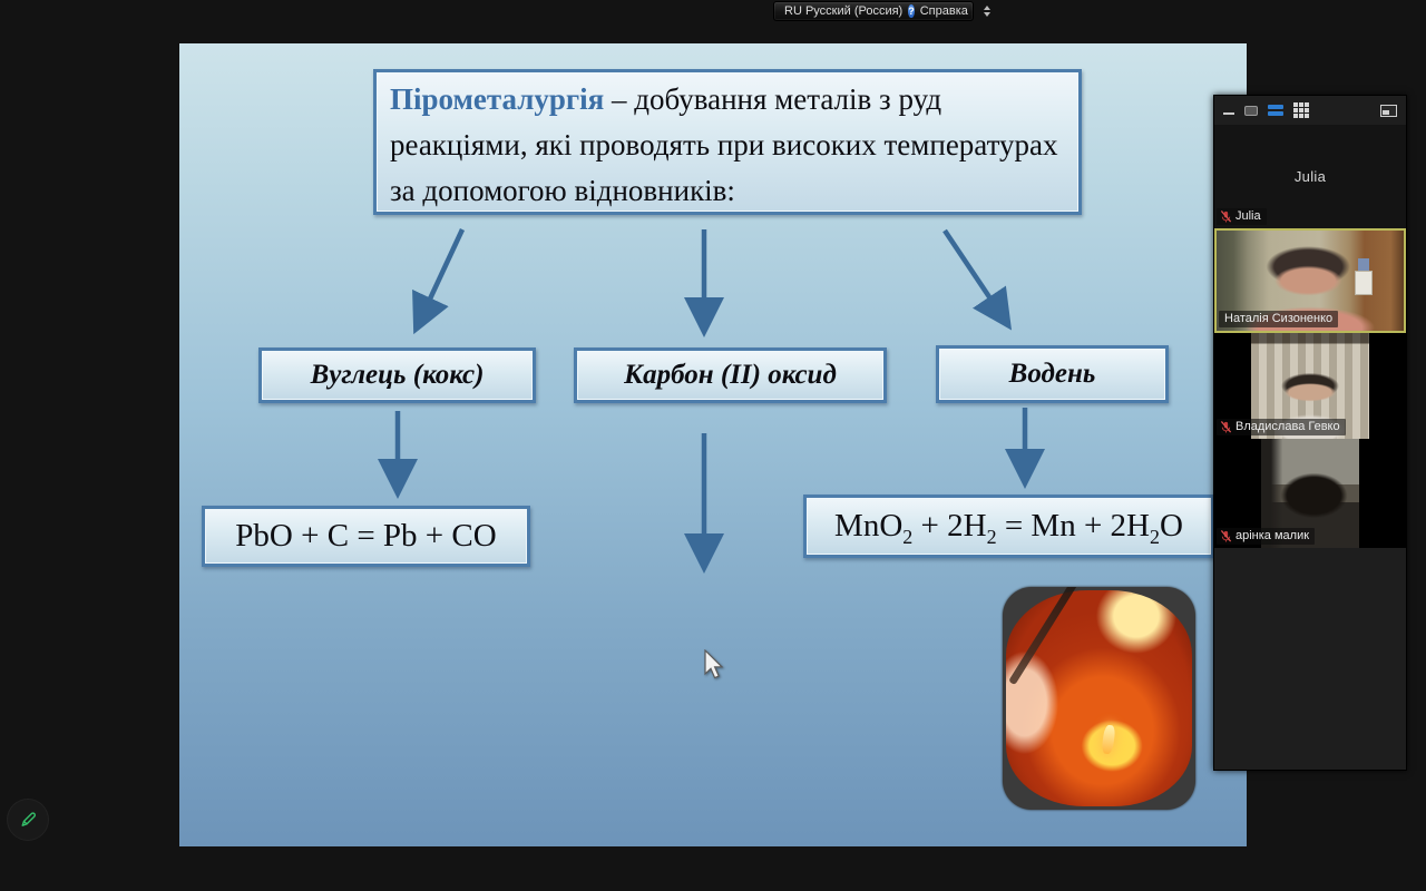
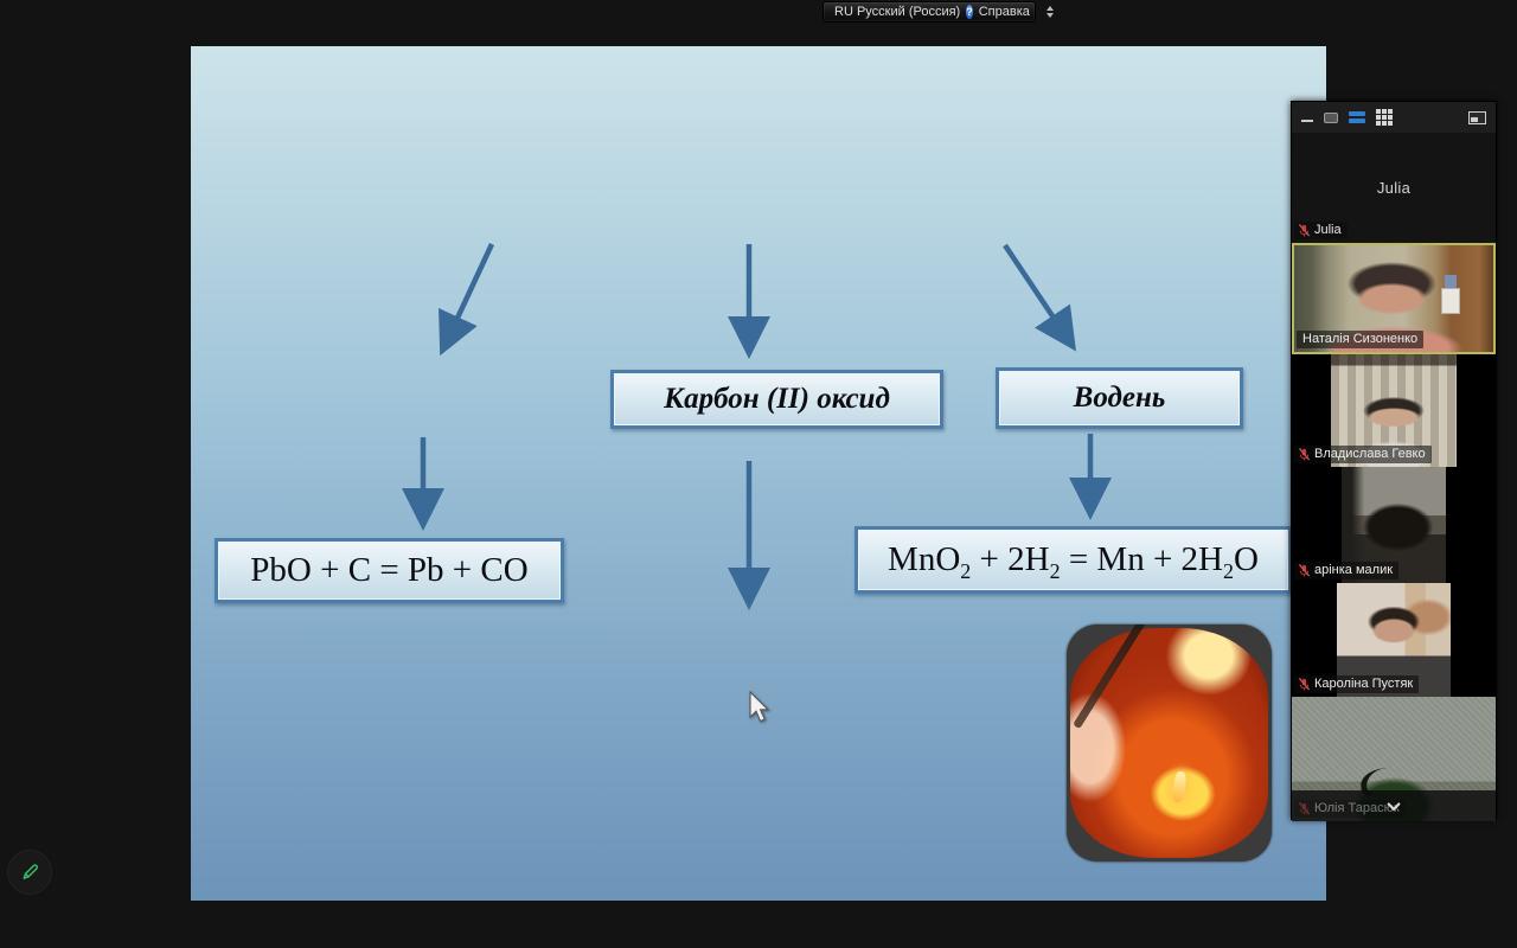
  RU Русский (Россия)
  ?
  Справка
- Пірометалургія – добування металів з руд реакціями, які проводять при високих температурах за допомогою відновників:
- Вуглець (кокс)
  Карбон (ІІ) оксид
  Водень
  PbO + C = Pb + CO
  MnO2 + 2H2 = Mn + 2H2O
  Julia
  Julia
  Наталія Сизоненко
  Владислава Гевко
  арінка малик
+ Кароліна Пустяк
+ Юлія Тарасюк
